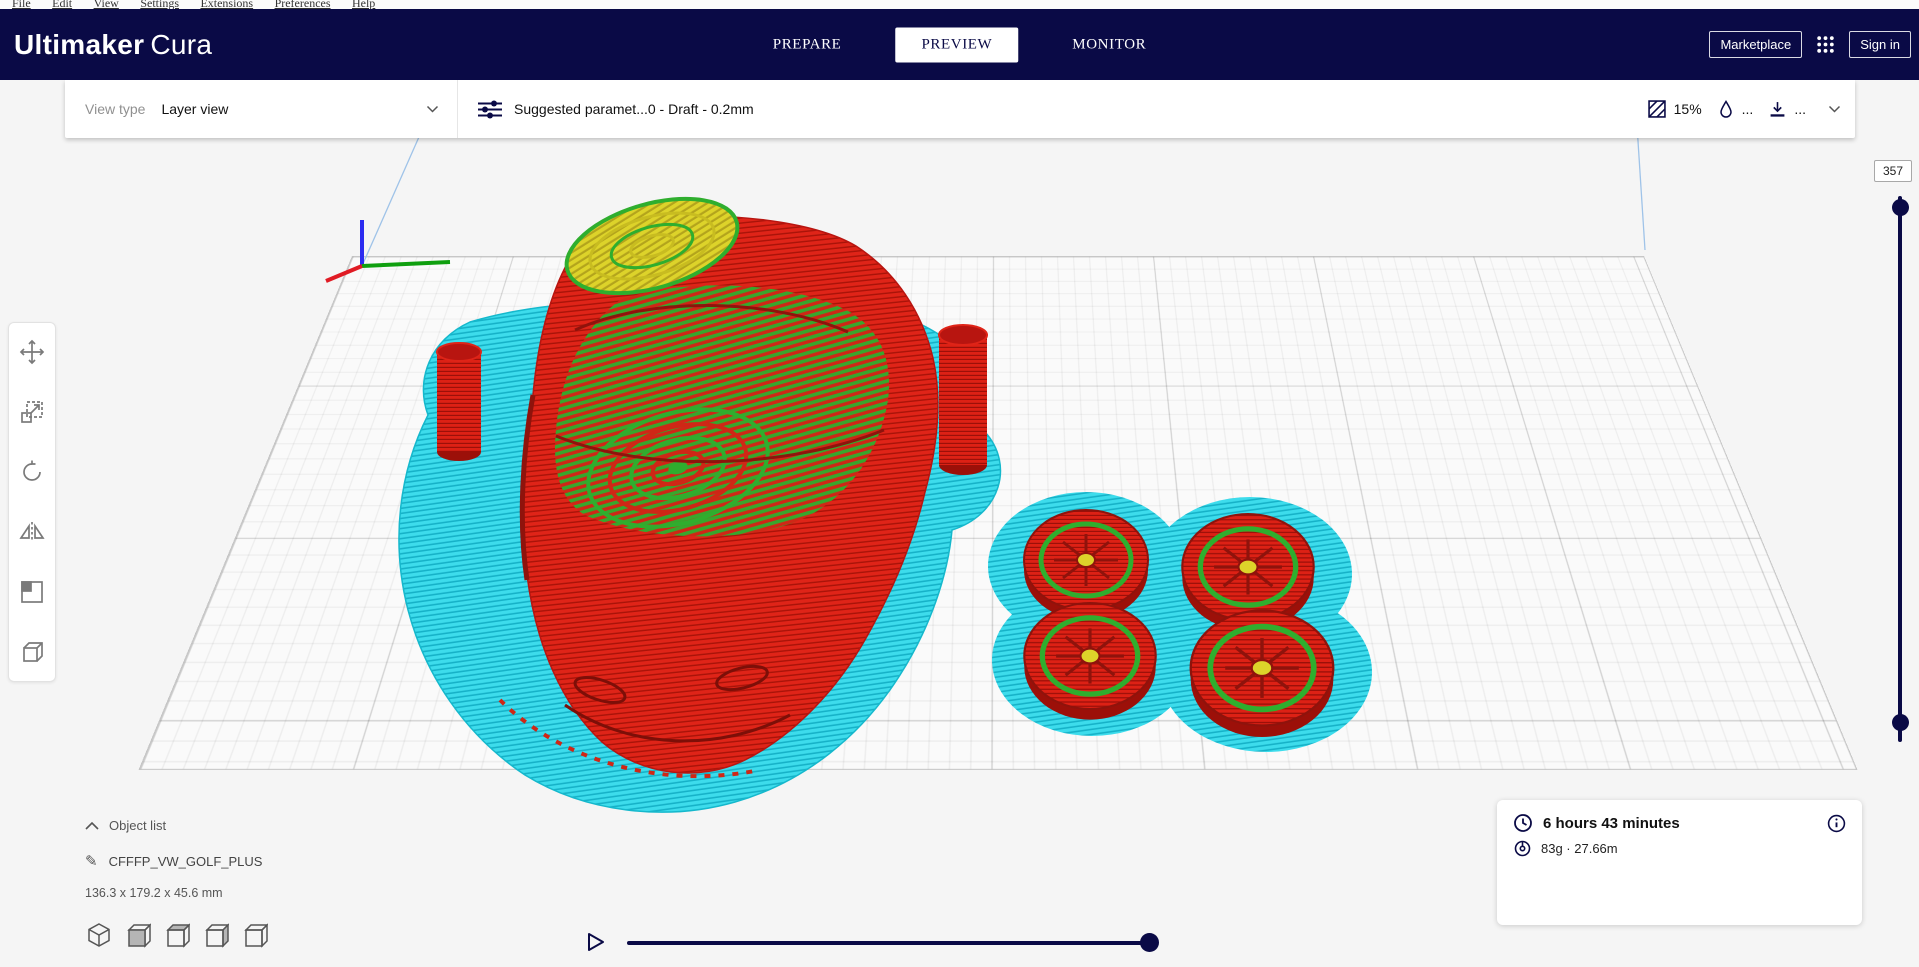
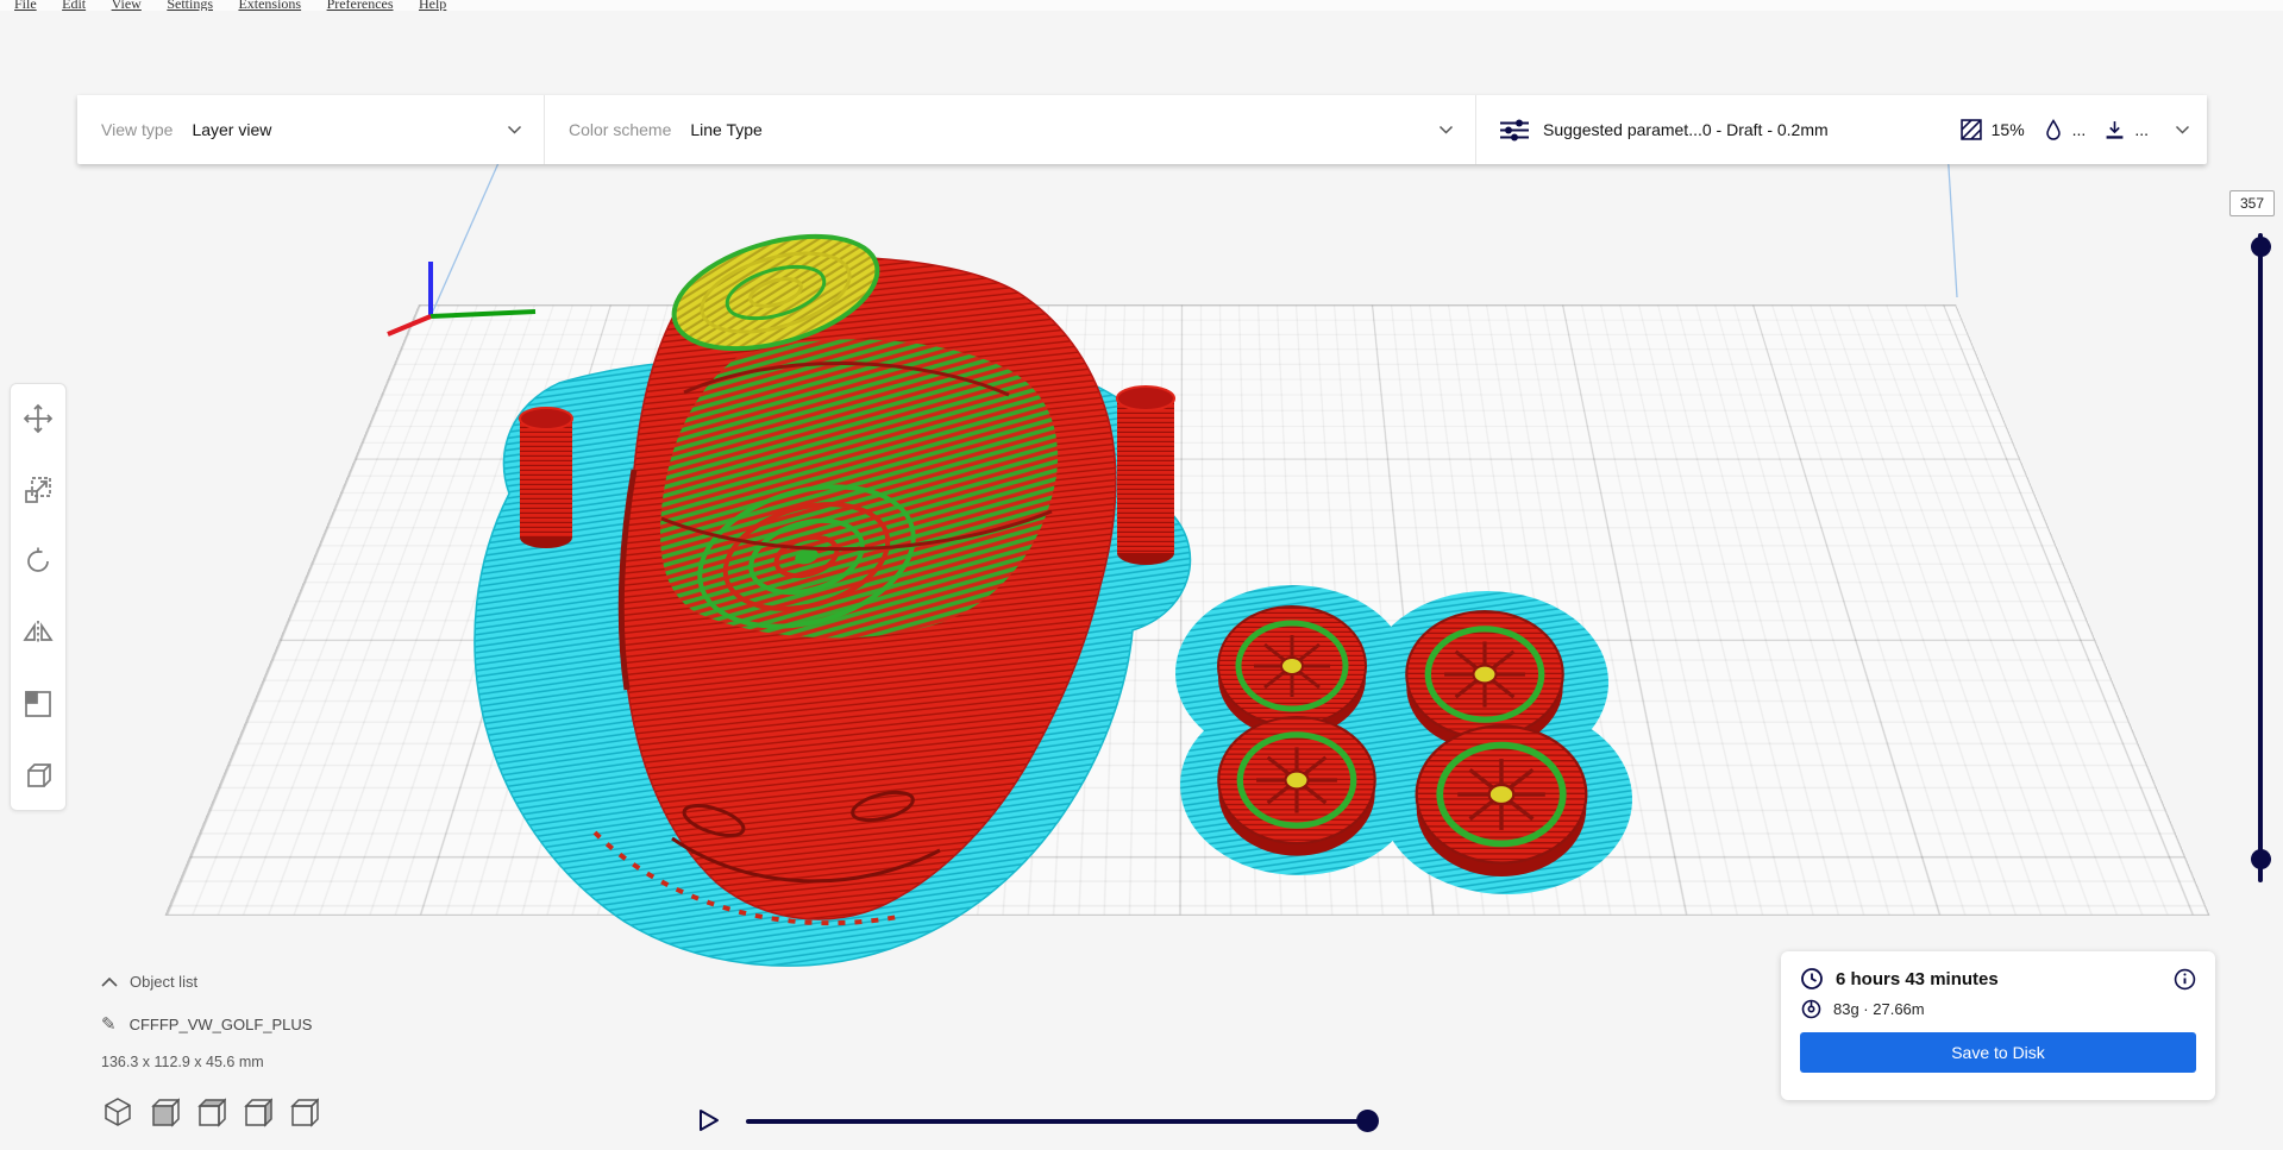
  File Edit View Settings Extensions Preferences Help
- Ultimaker Cura
- PREPARE
- PREVIEW
- MONITOR
- Marketplace
- Sign in
  View type
  Layer view
+ Color scheme
+ Line Type
  Suggested paramet...0 - Draft - 0.2mm
  15%
  ...
  ...
  357
  Object list
  ✎
  CFFFP_VW_GOLF_PLUS
- 136.3 x 179.2 x 45.6 mm
+ 136.3 x 112.9 x 45.6 mm
  6 hours 43 minutes
  83g · 27.66m
+ Save to Disk
